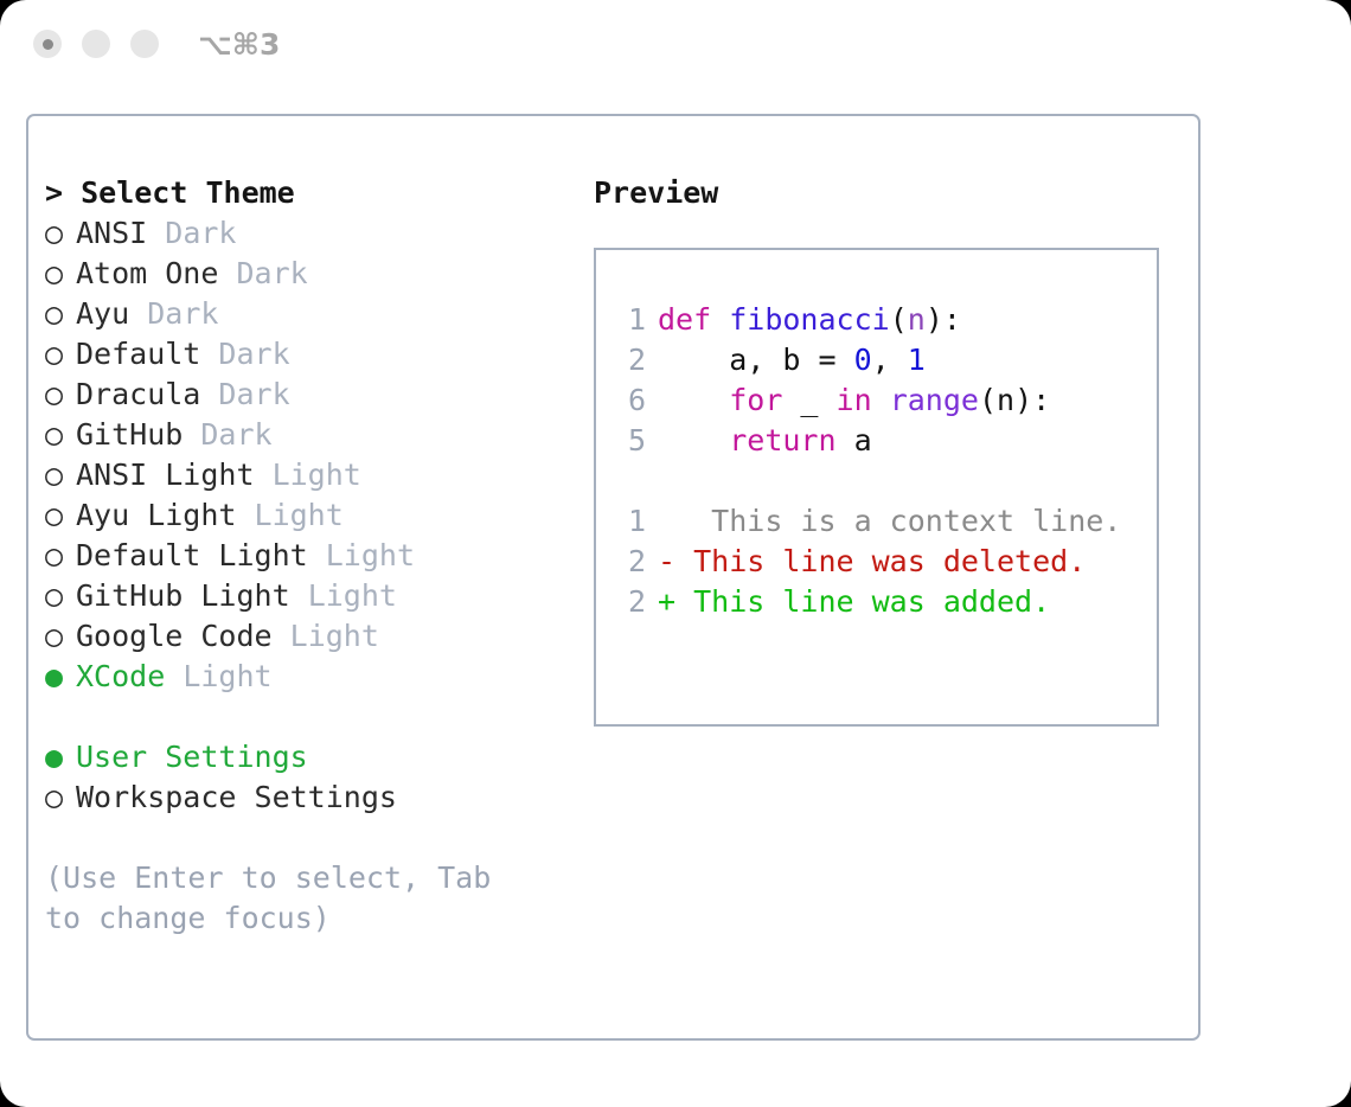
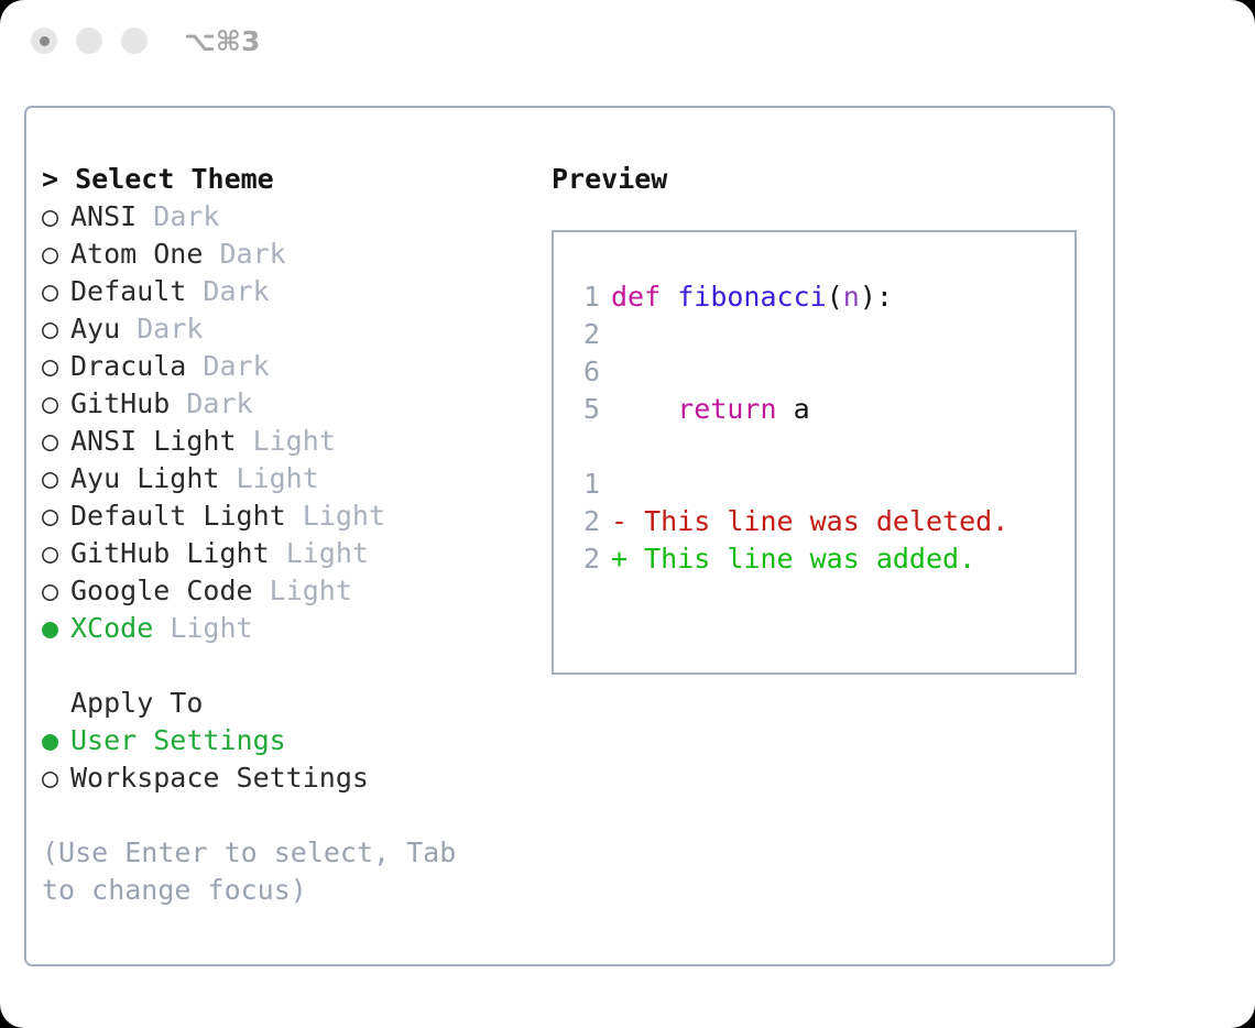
  ⌥⌘3
  > Select Theme
  ○
  ANSI
  Dark
  ○
  Atom One
  Dark
  ○
- Ayu
+ Default
  Dark
  ○
- Default
+ Ayu
  Dark
  ○
  Dracula
  Dark
  ○
  GitHub
  Dark
  ○
  ANSI Light
  Light
  ○
  Ayu Light
  Light
  ○
  Default Light
  Light
  ○
  GitHub Light
  Light
  ○
  Google Code
  Light
  ●
  XCode
  Light
+ Apply To
  ●
  User Settings
  ○
  Workspace Settings
  (Use Enter to select, Tab to change focus)
  Preview
  1
  def fibonacci(n):
  2
- a, b = 0, 1
  6
- for _ in range(n):
  5
  return a
  1
- This is a context line.
  2
  -
  This line was deleted.
  2
  +
  This line was added.
